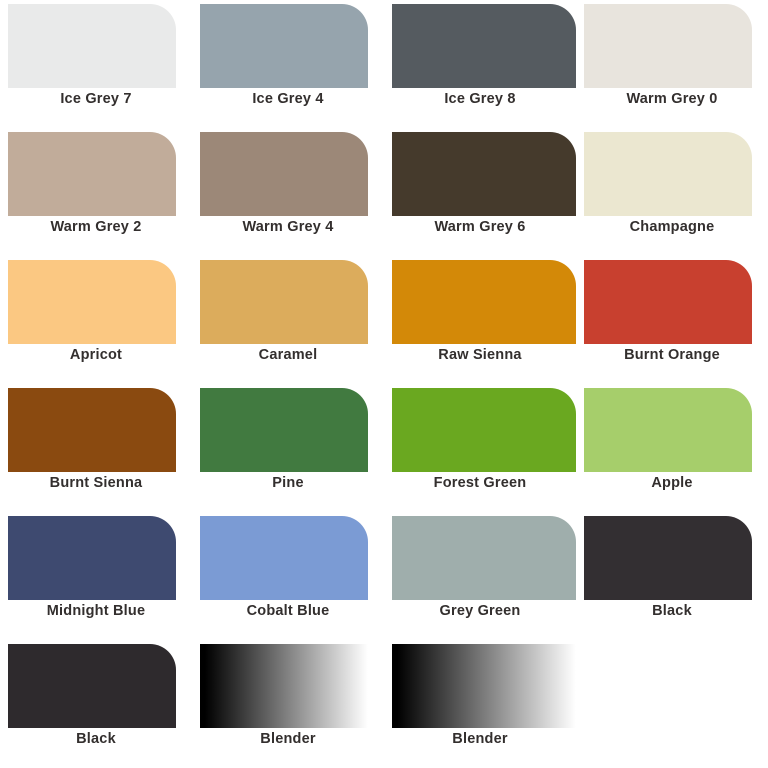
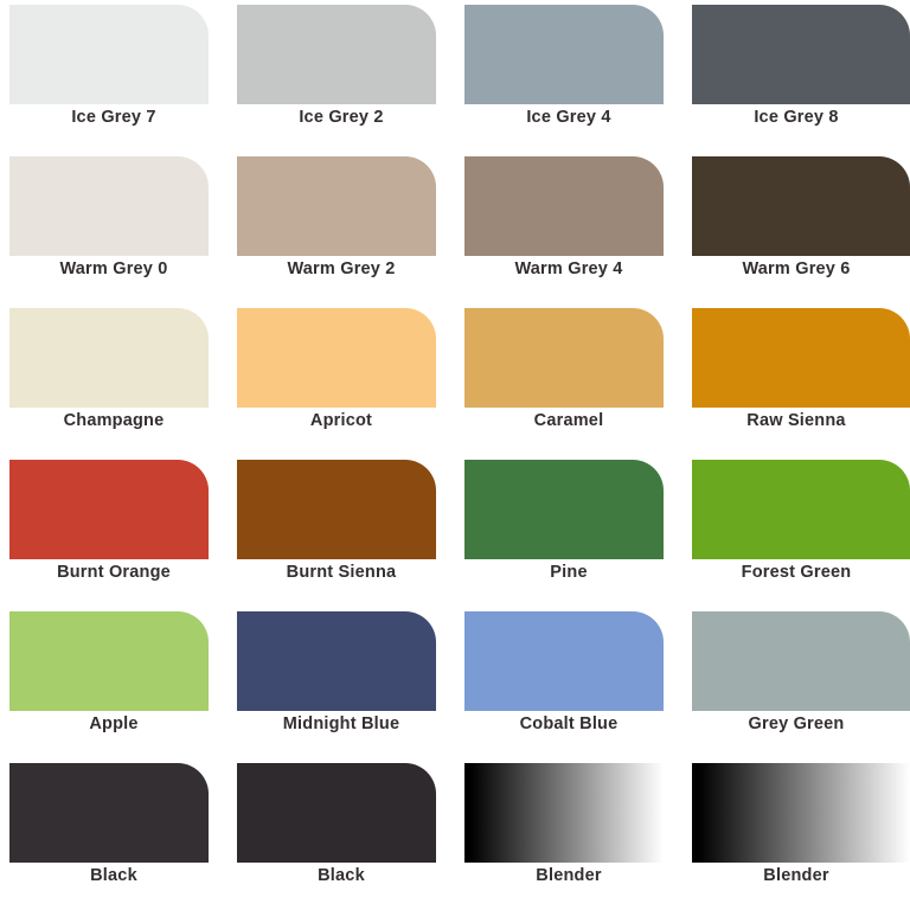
  Ice Grey 7
+ Ice Grey 2
  Ice Grey 4
  Ice Grey 8
  Warm Grey 0
  Warm Grey 2
  Warm Grey 4
  Warm Grey 6
  Champagne
  Apricot
  Caramel
  Raw Sienna
  Burnt Orange
  Burnt Sienna
  Pine
  Forest Green
  Apple
  Midnight Blue
  Cobalt Blue
  Grey Green
  Black
  Black
  Blender
  Blender
